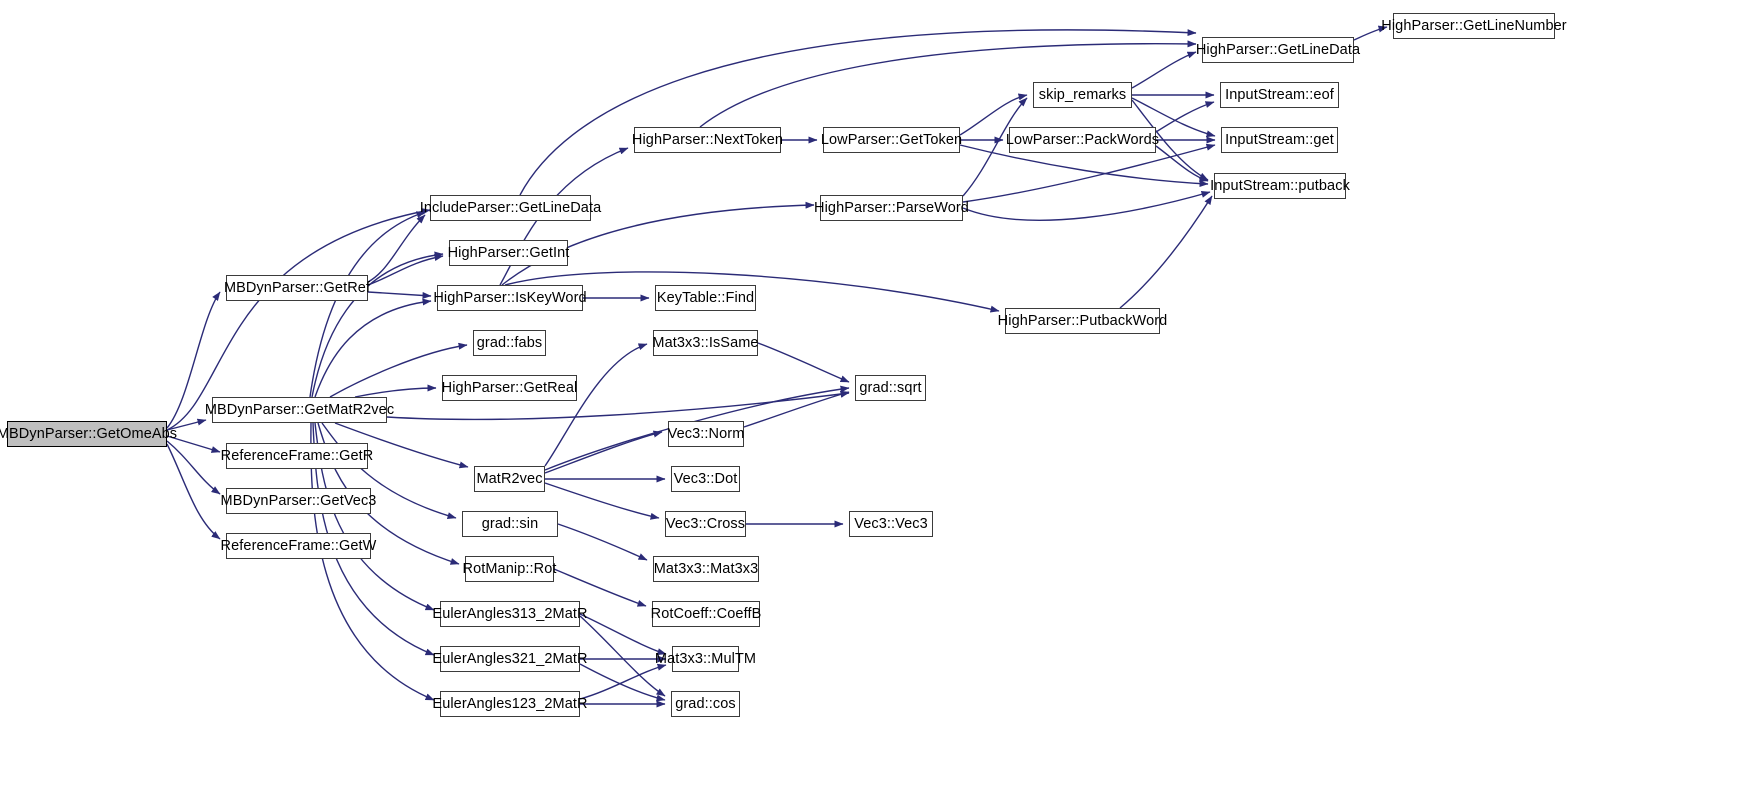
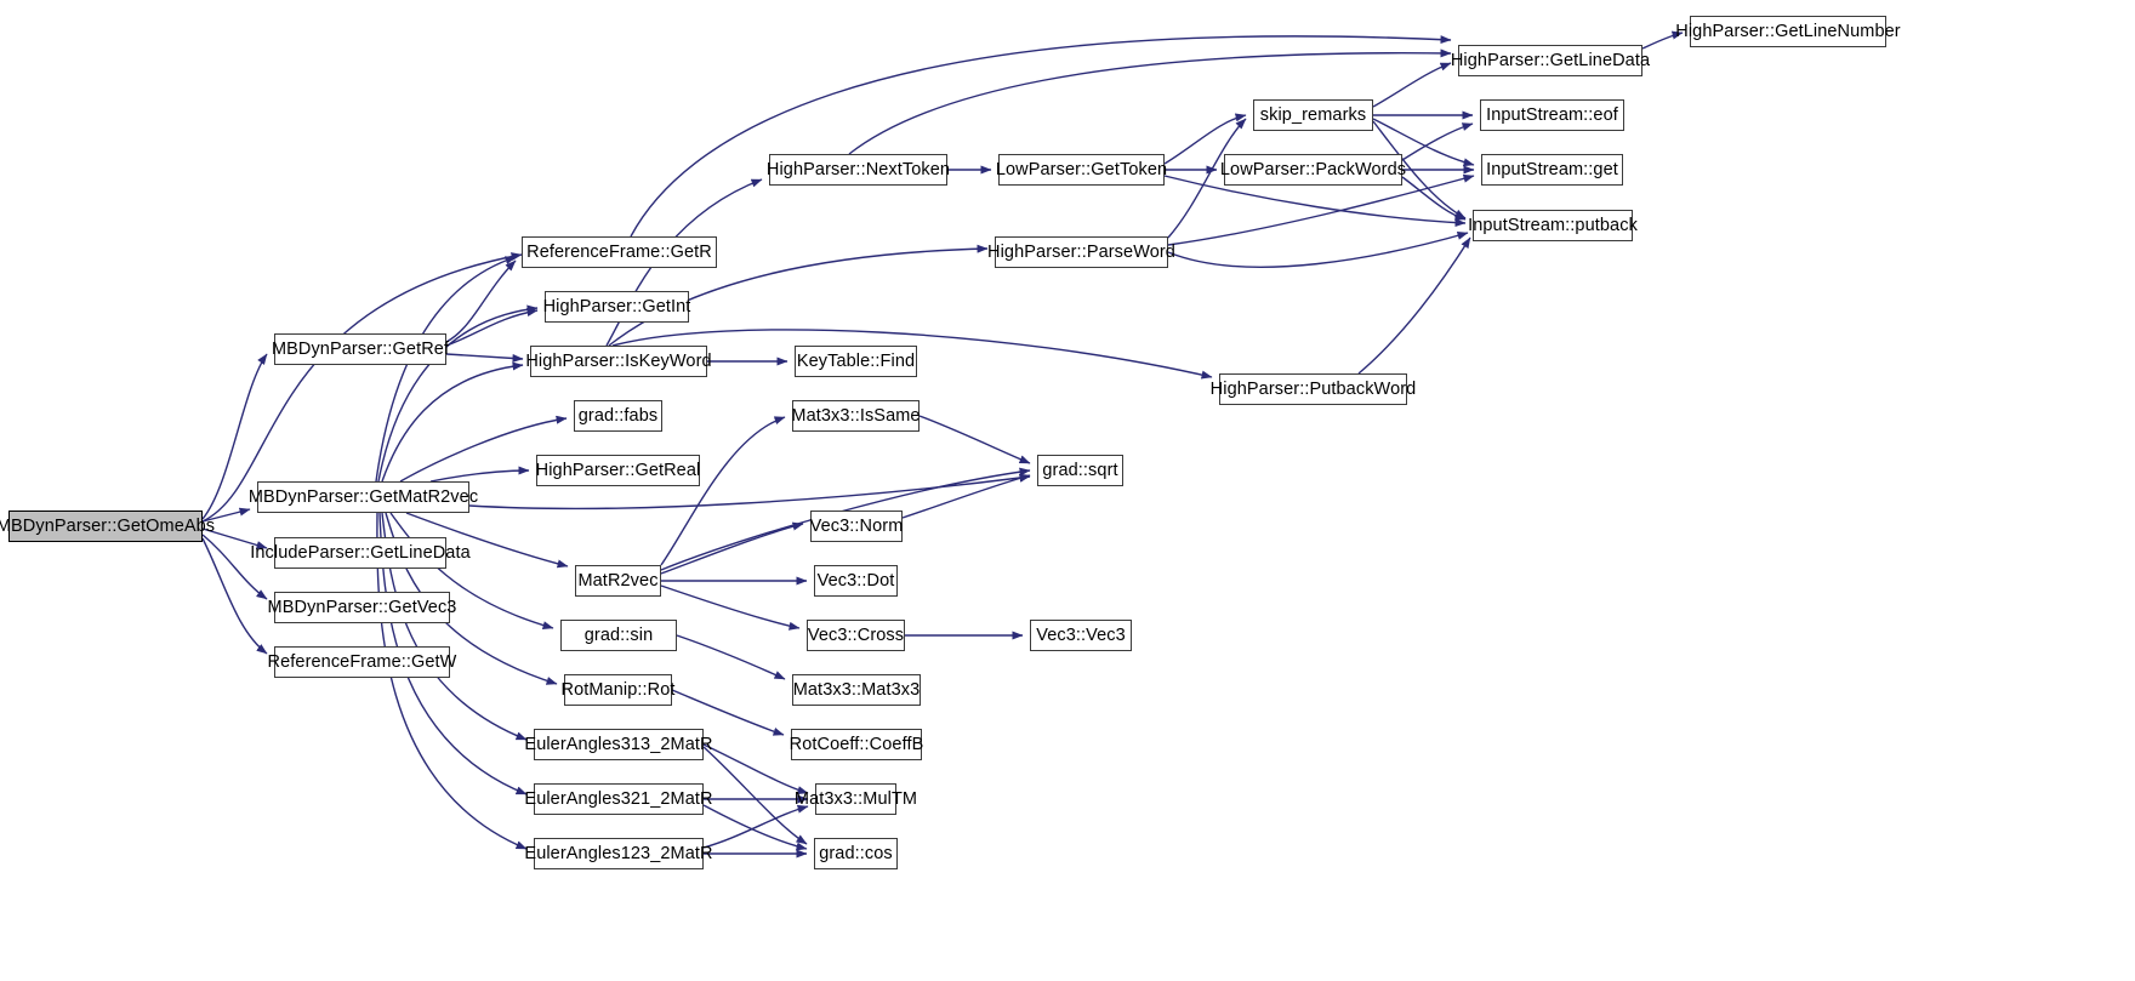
  MBDynParser::GetOmeAbs
  MBDynParser::GetRef
  MBDynParser::GetMatR2vec
- ReferenceFrame::GetR
+ IncludeParser::GetLineData
  MBDynParser::GetVec3
  ReferenceFrame::GetW
- IncludeParser::GetLineData
+ ReferenceFrame::GetR
  HighParser::GetInt
  HighParser::IsKeyWord
  grad::fabs
  HighParser::GetReal
  MatR2vec
  grad::sin
  RotManip::Rot
  EulerAngles313_2MatR
  EulerAngles321_2MatR
  EulerAngles123_2MatR
  HighParser::NextToken
  HighParser::ParseWord
  KeyTable::Find
  Mat3x3::IsSame
  Vec3::Norm
  Vec3::Dot
  Vec3::Cross
  Mat3x3::Mat3x3
  RotCoeff::CoeffB
  Mat3x3::MulTM
  grad::cos
  LowParser::GetToken
  skip_remarks
  LowParser::PackWords
  HighParser::PutbackWord
  HighParser::GetLineData
  InputStream::eof
  InputStream::get
  InputStream::putback
  HighParser::GetLineNumber
  grad::sqrt
  Vec3::Vec3
